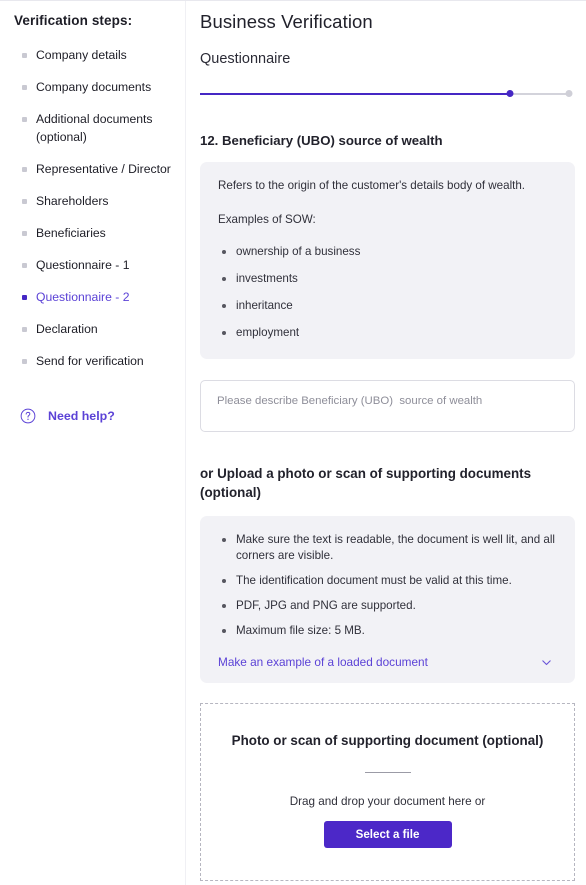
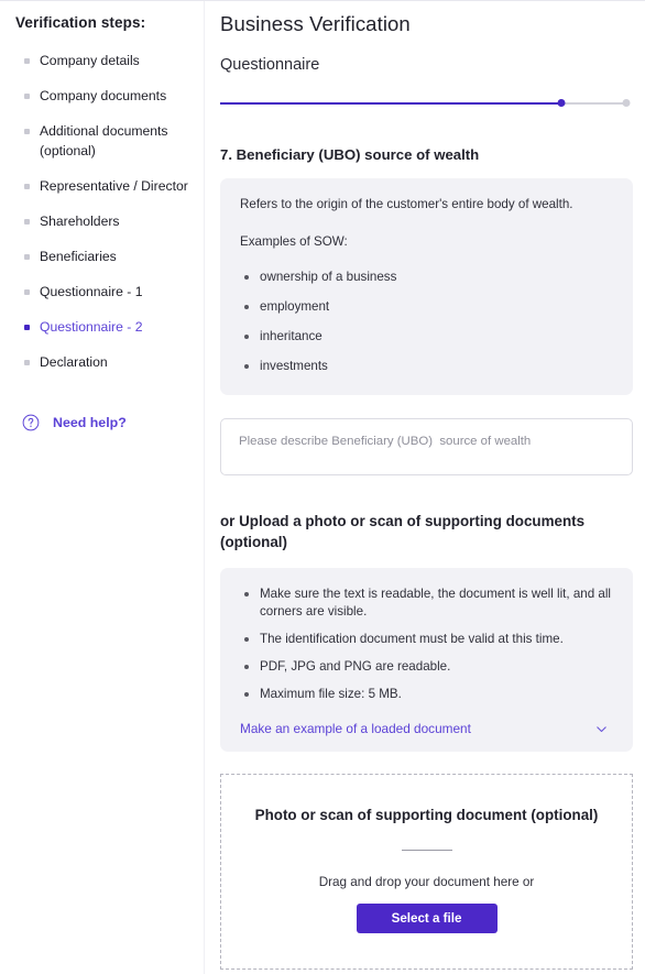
  Verification steps:
  Company details
  Company documents
  Additional documents (optional)
  Representative / Director
  Shareholders
  Beneficiaries
  Questionnaire - 1
  Questionnaire - 2
  Declaration
- Send for verification
  Need help?
  Business Verification
  Questionnaire
- 12. Beneficiary (UBO) source of wealth
+ 7. Beneficiary (UBO) source of wealth
- Refers to the origin of the customer's details body of wealth.
+ Refers to the origin of the customer's entire body of wealth.
  Examples of SOW:
  ownership of a business
- investments
+ employment
  inheritance
- employment
+ investments
  Please describe Beneficiary (UBO) source of wealth
  or Upload a photo or scan of supporting documents (optional)
  Make sure the text is readable, the document is well lit, and all corners are visible.
  The identification document must be valid at this time.
- PDF, JPG and PNG are supported.
+ PDF, JPG and PNG are readable.
  Maximum file size: 5 MB.
  Make an example of a loaded document
  Photo or scan of supporting document (optional)
  Drag and drop your document here or
  Select a file
